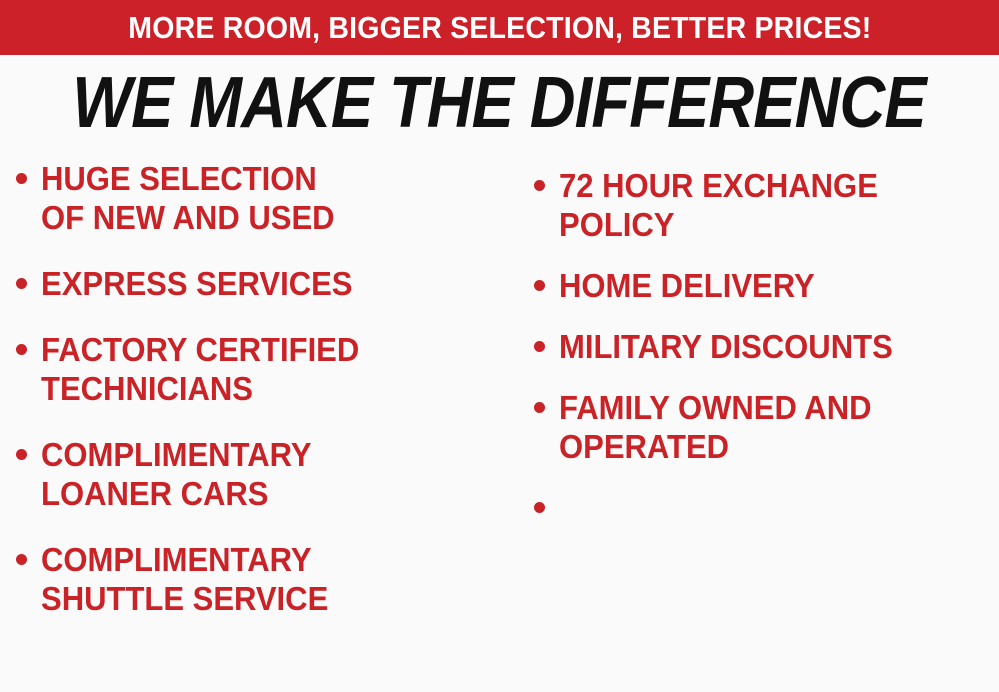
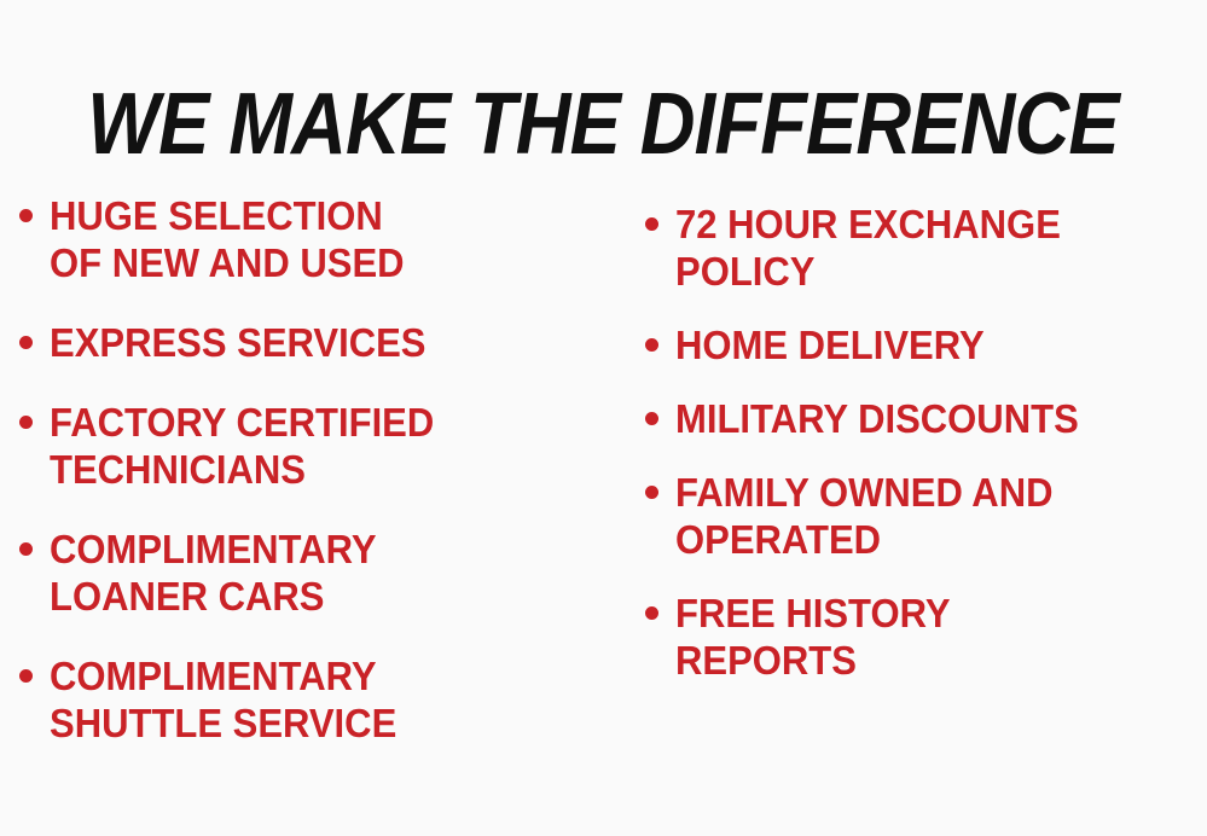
- MORE ROOM, BIGGER SELECTION, BETTER PRICES!
  WE MAKE THE DIFFERENCE
  HUGE SELECTION
  OF NEW AND USED
  EXPRESS SERVICES
  FACTORY CERTIFIED
  TECHNICIANS
  COMPLIMENTARY
  LOANER CARS
  COMPLIMENTARY
  SHUTTLE SERVICE
  72 HOUR EXCHANGE
  POLICY
  HOME DELIVERY
  MILITARY DISCOUNTS
  FAMILY OWNED AND
  OPERATED
+ FREE HISTORY
+ REPORTS
